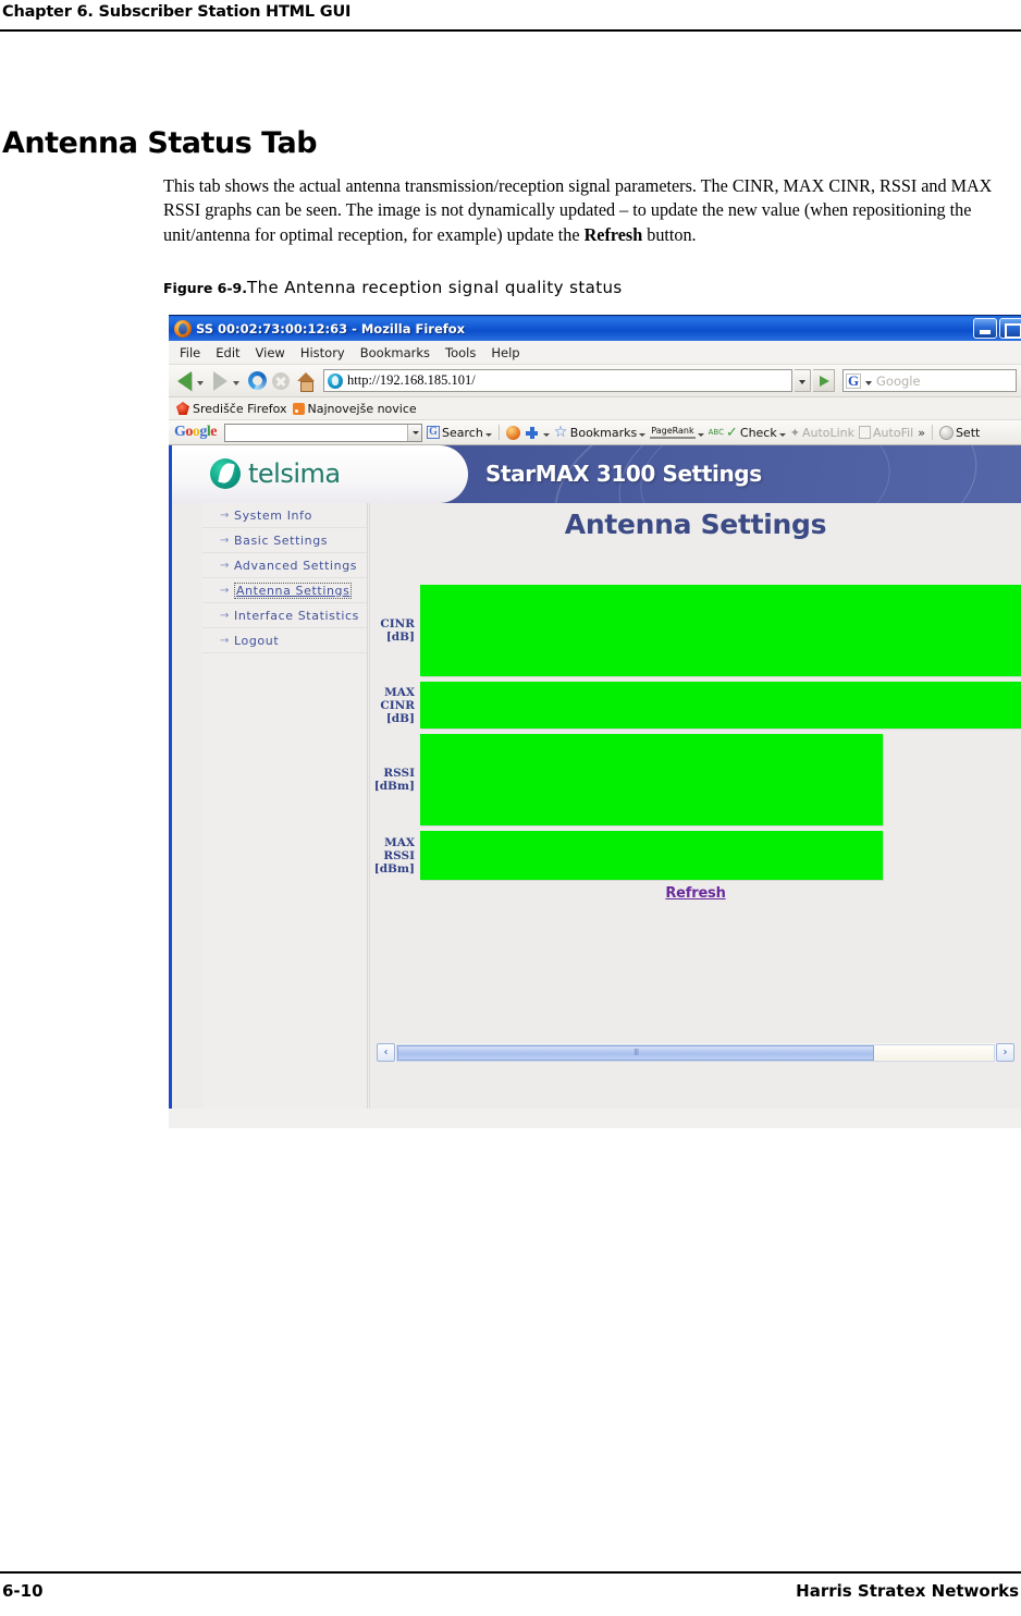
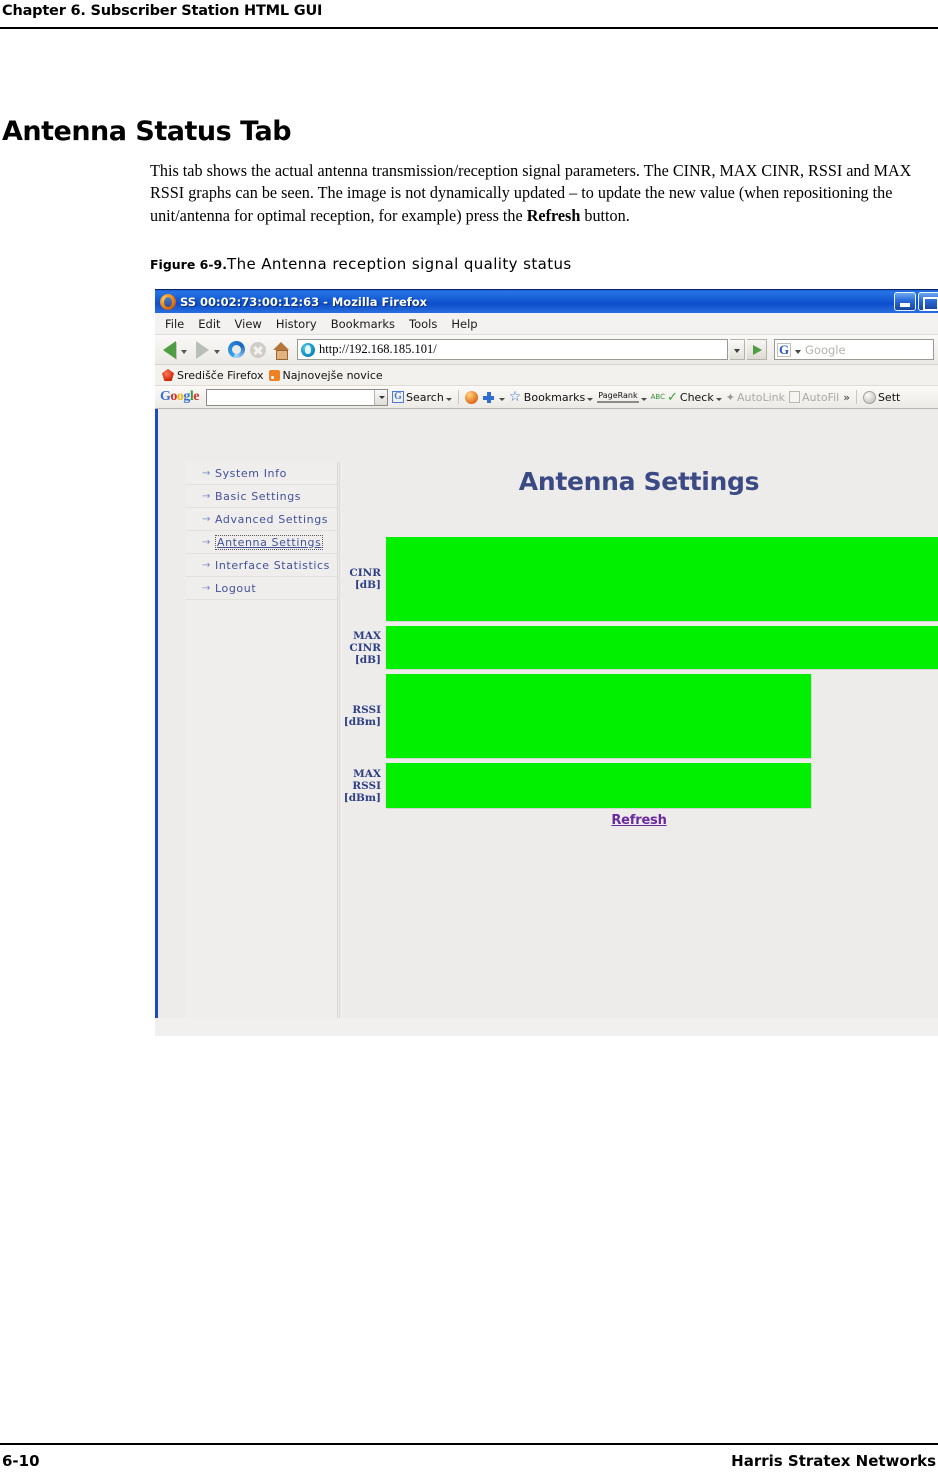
  Chapter 6. Subscriber Station HTML GUI
  Antenna Status Tab
- This tab shows the actual antenna transmission/reception signal parameters. The CINR, MAX CINR, RSSI and MAX RSSI graphs can be seen. The image is not dynamically updated – to update the new value (when repositioning the unit/antenna for optimal reception, for example) update the Refresh button.
+ This tab shows the actual antenna transmission/reception signal parameters. The CINR, MAX CINR, RSSI and MAX RSSI graphs can be seen. The image is not dynamically updated – to update the new value (when repositioning the unit/antenna for optimal reception, for example) press the Refresh button.
  Figure 6-9.The Antenna reception signal quality status
  SS 00:02:73:00:12:63 - Mozilla Firefox
  File
  Edit
  View
  History
  Bookmarks
  Tools
  Help
  http://192.168.185.101/
  G
  Google
  Središče Firefox
  Najnovejše novice
  Google
  G
  Search
  ☆
  Bookmarks
  PageRank
  ABC
  ✓
  Check
  ✦
  AutoLink
  AutoFil
  »
  Sett
- telsima
- StarMAX 3100 Settings
  →
  System Info
  →
  Basic Settings
  →
  Advanced Settings
  →
  Antenna Settings
  →
  Interface Statistics
  →
  Logout
  Antenna Settings
  CINR
  [dB]
  MAX
  CINR
  [dB]
  RSSI
  [dBm]
  MAX
  RSSI
  [dBm]
  Refresh
- ‹
- III
- ›
  6-10
  Harris Stratex Networks
